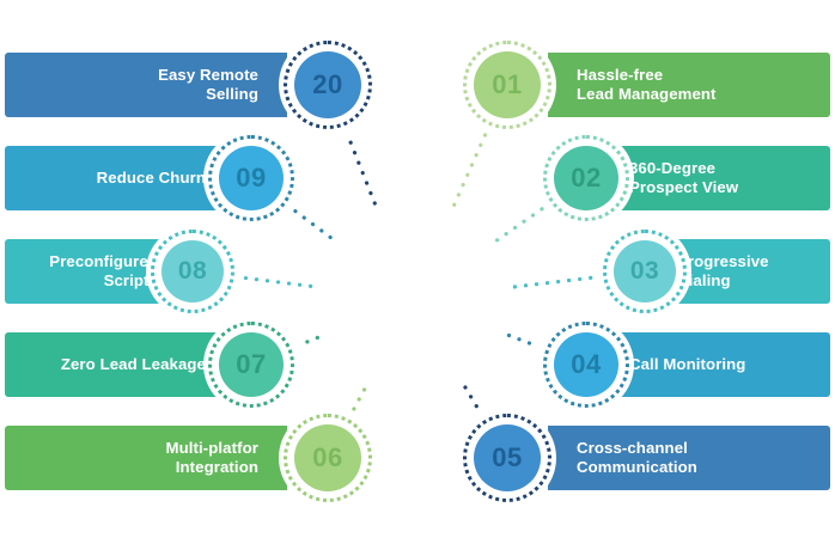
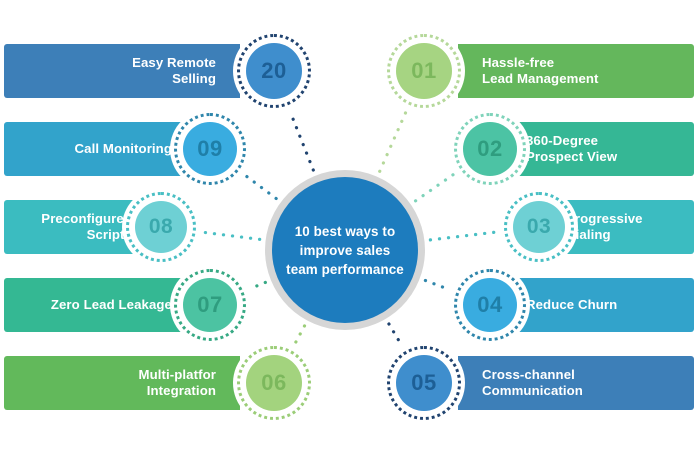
  Easy Remote
  Selling
- Reduce Churn
+ Call Monitoring
  Preconfigure
  Scrip
  Zero Lead Leakage
  Multi-platfor
  Integration
  Hassle-free
  Lead Management
  360-Degree
  Prospect View
  rogressive
  ialing
- Call Monitoring
+ Reduce Churn
  Cross-channel
  Communication
  20
  09
  08
  07
  06
  01
  02
  03
  04
  05
+ 10 best ways to
+ improve sales
+ team performance
